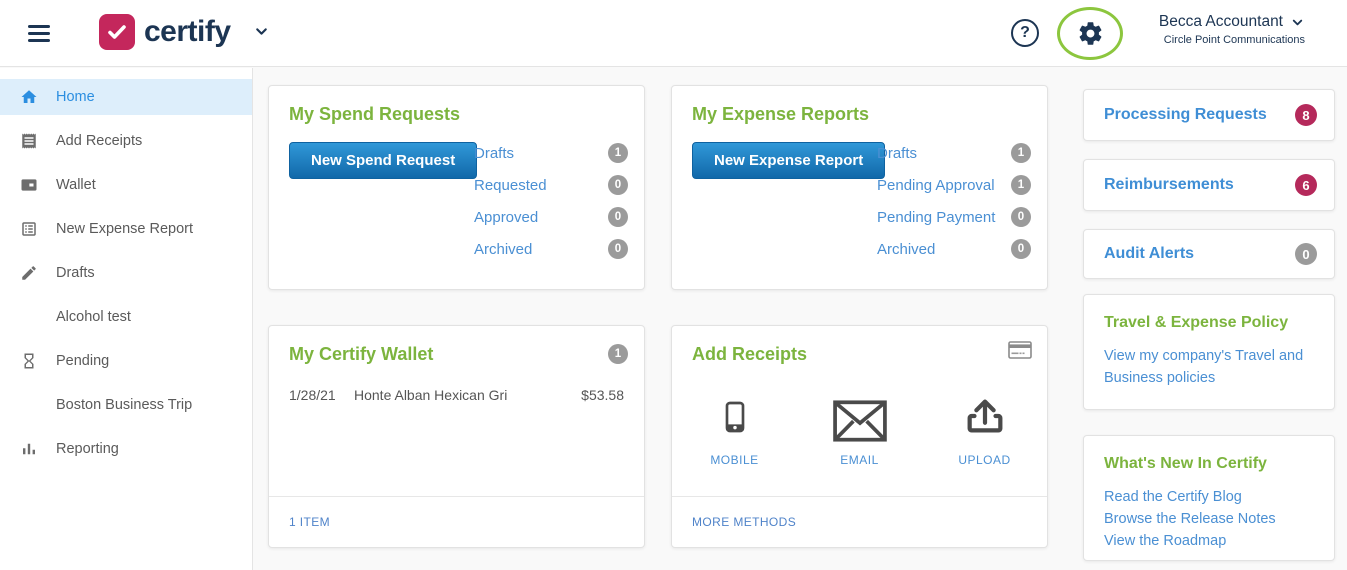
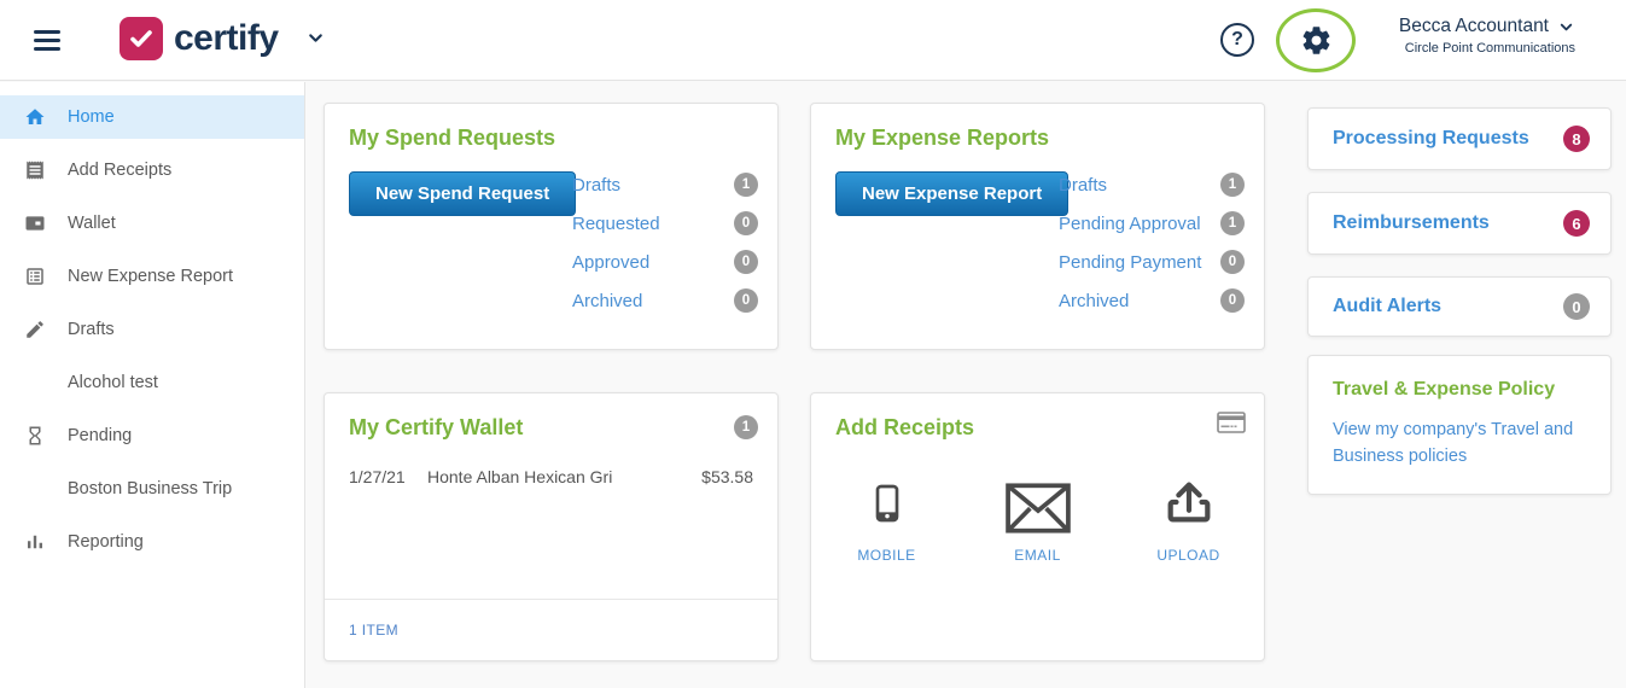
  certify
  ?
  Becca Accountant
  Circle Point Communications
  Home
  Add Receipts
  Wallet
  New Expense Report
  Drafts
  Alcohol test
  Pending
  Boston Business Trip
  Reporting
  My Spend Requests
  New Spend Request
  Drafts
  1
  Requested
  0
  Approved
  0
  Archived
  0
  My Expense Reports
  New Expense Report
  Drafts
  1
  Pending Approval
  1
  Pending Payment
  0
  Archived
  0
  My Certify Wallet
  1
- 1/28/21
+ 1/27/21
  Honte Alban Hexican Gri
  $53.58
  1 ITEM
  Add Receipts
  MOBILE
  EMAIL
  UPLOAD
- MORE METHODS
  Processing Requests
  8
  Reimbursements
  6
  Audit Alerts
  0
  Travel & Expense Policy
  View my company's Travel and Business policies
- What's New In Certify
- Read the Certify Blog
- Browse the Release Notes
- View the Roadmap
